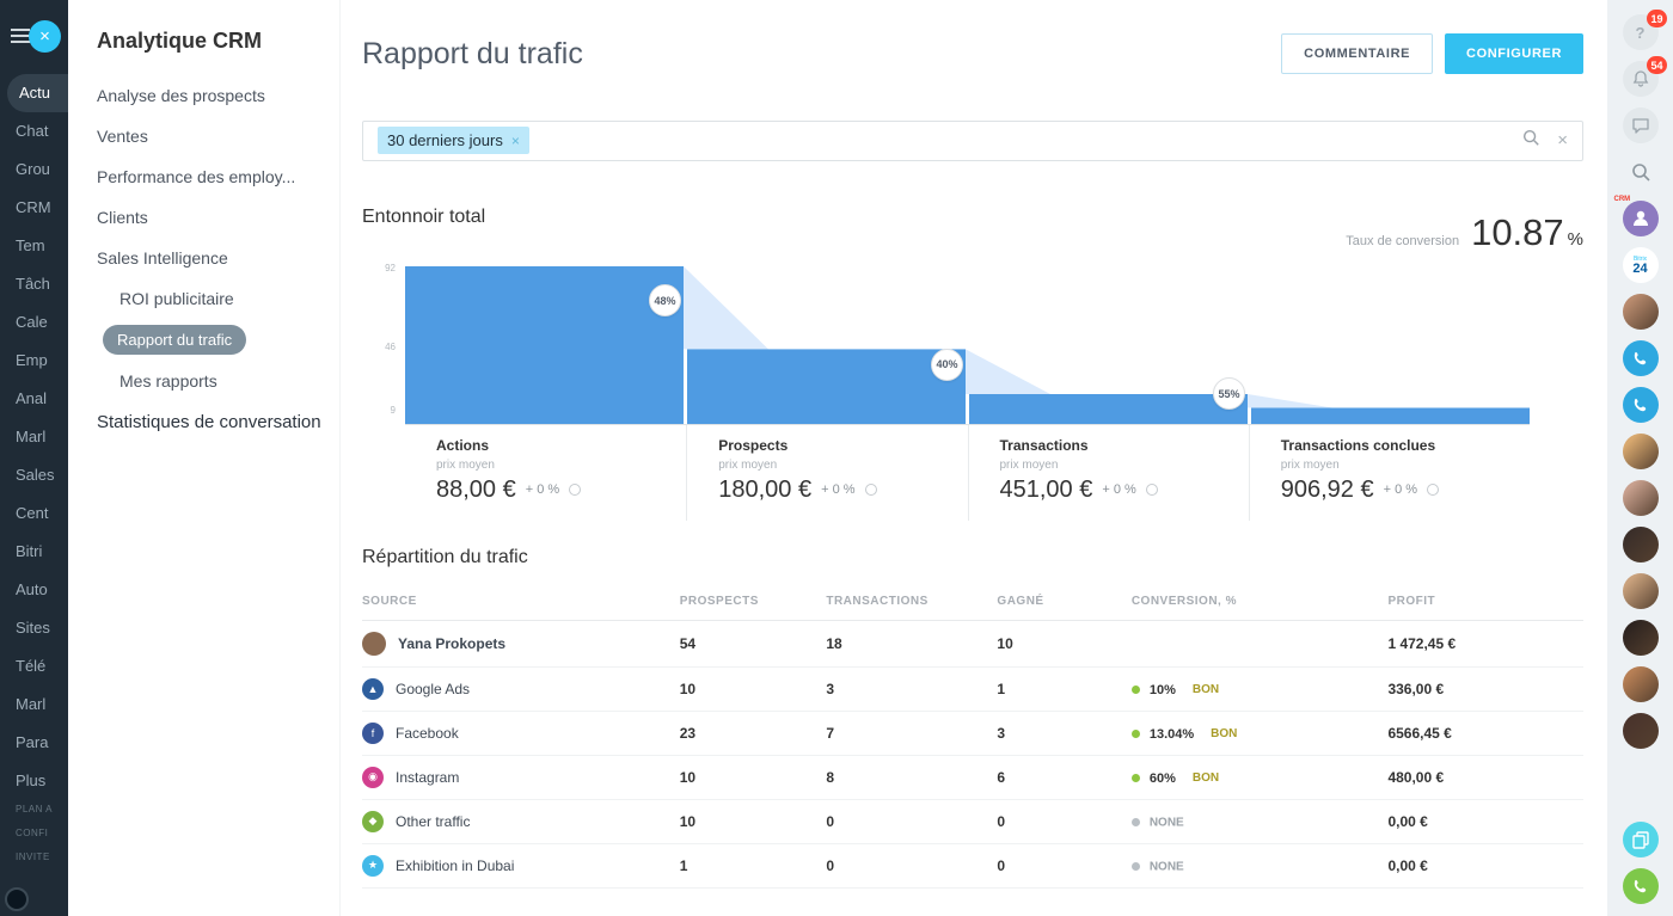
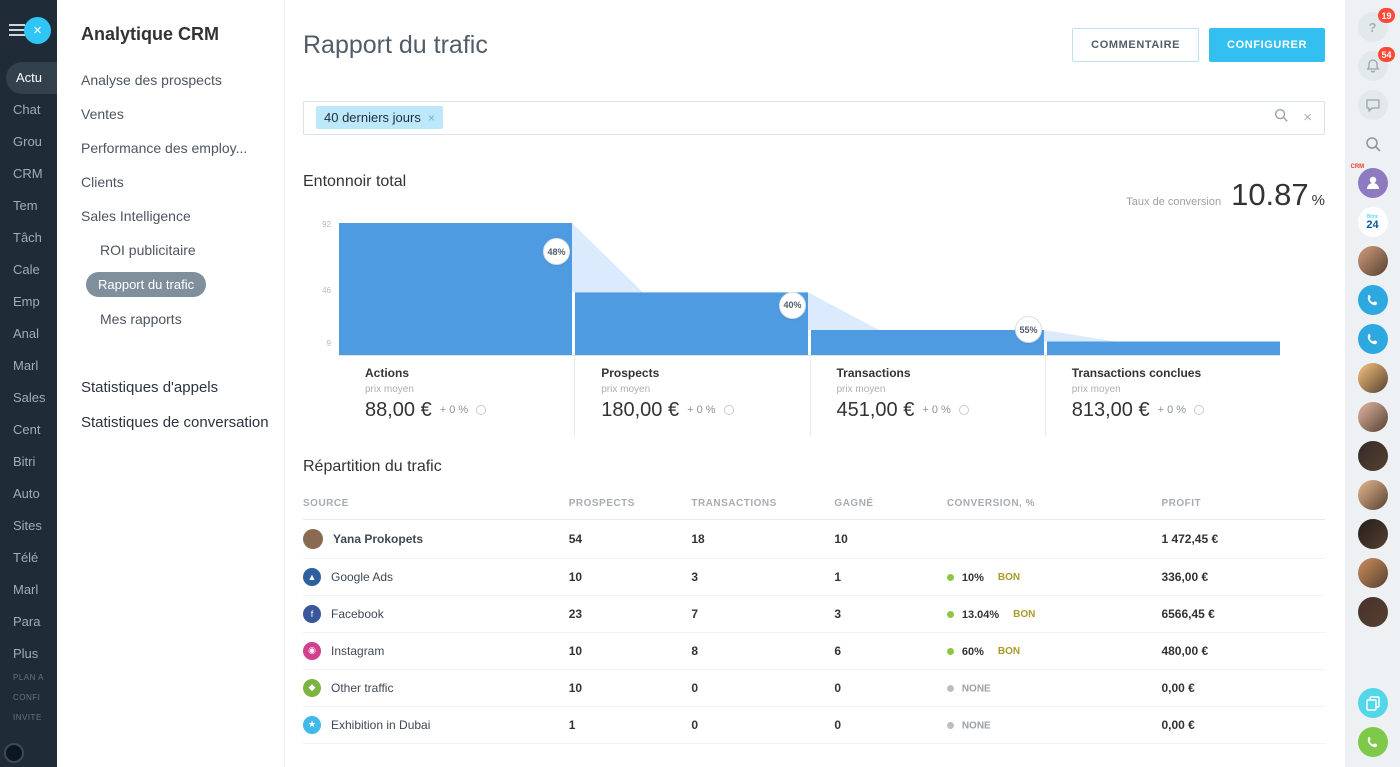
  ×
  Actu
  Chat
  Grou
  CRM
  Tem
  Tâch
  Cale
  Emp
  Anal
  Marl
  Sales
  Cent
  Bitri
  Auto
  Sites
  Télé
  Marl
  Para
  Plus
  PLAN A
  CONFI
  INVITE
  Analytique CRM
  Analyse des prospects
  Ventes
  Performance des employ...
  Clients
  Sales Intelligence
  ROI publicitaire
  Rapport du trafic
  Mes rapports
+ Statistiques d'appels
  Statistiques de conversation
  Rapport du trafic
  COMMENTAIRE
  CONFIGURER
- 30 derniers jours
+ 40 derniers jours
  ×
  ×
  Entonnoir total
  Taux de conversion10.87 %
  92
  46
  9
  48%
  40%
  55%
  Actions
  prix moyen
  88,00 €
  + 0 %
  Prospects
  prix moyen
  180,00 €
  + 0 %
  Transactions
  prix moyen
  451,00 €
  + 0 %
  Transactions conclues
  prix moyen
- 906,92 €
+ 813,00 €
  + 0 %
  Répartition du trafic
  SOURCE	PROSPECTS	TRANSACTIONS	GAGNÉ	CONVERSION, %	PROFIT
  Yana Prokopets	54	18	10		1 472,45 €
  ▲ Google Ads	10	3	1	10% BON	336,00 €
  f Facebook	23	7	3	13.04% BON	6566,45 €
  ◉ Instagram	10	8	6	60% BON	480,00 €
  ◆ Other traffic	10	0	0	NONE	0,00 €
  ★ Exhibition in Dubai	1	0	0	NONE	0,00 €
  ?
  19
  54
  24
